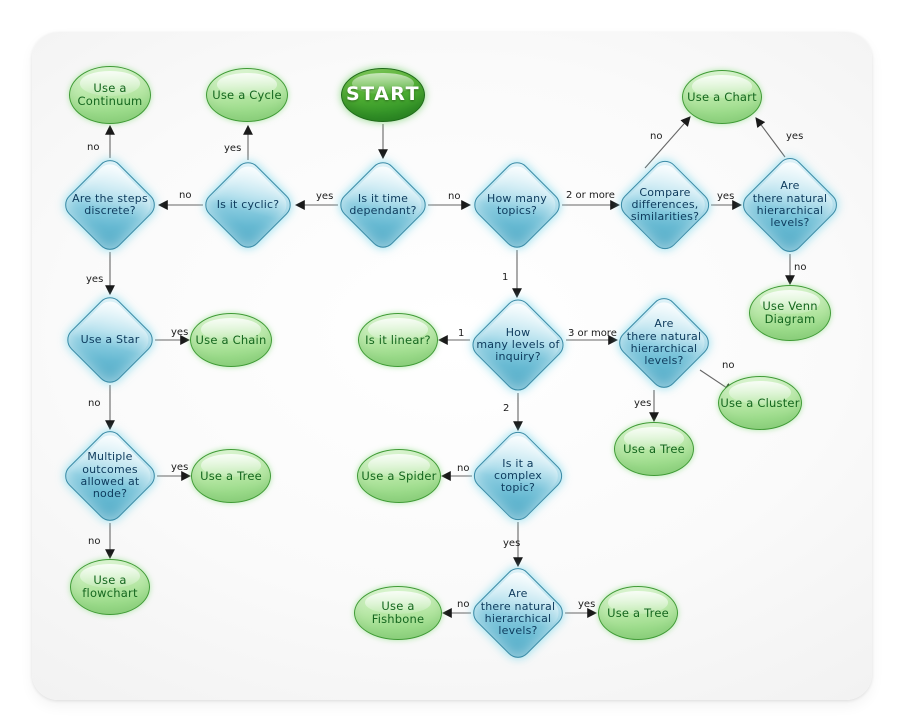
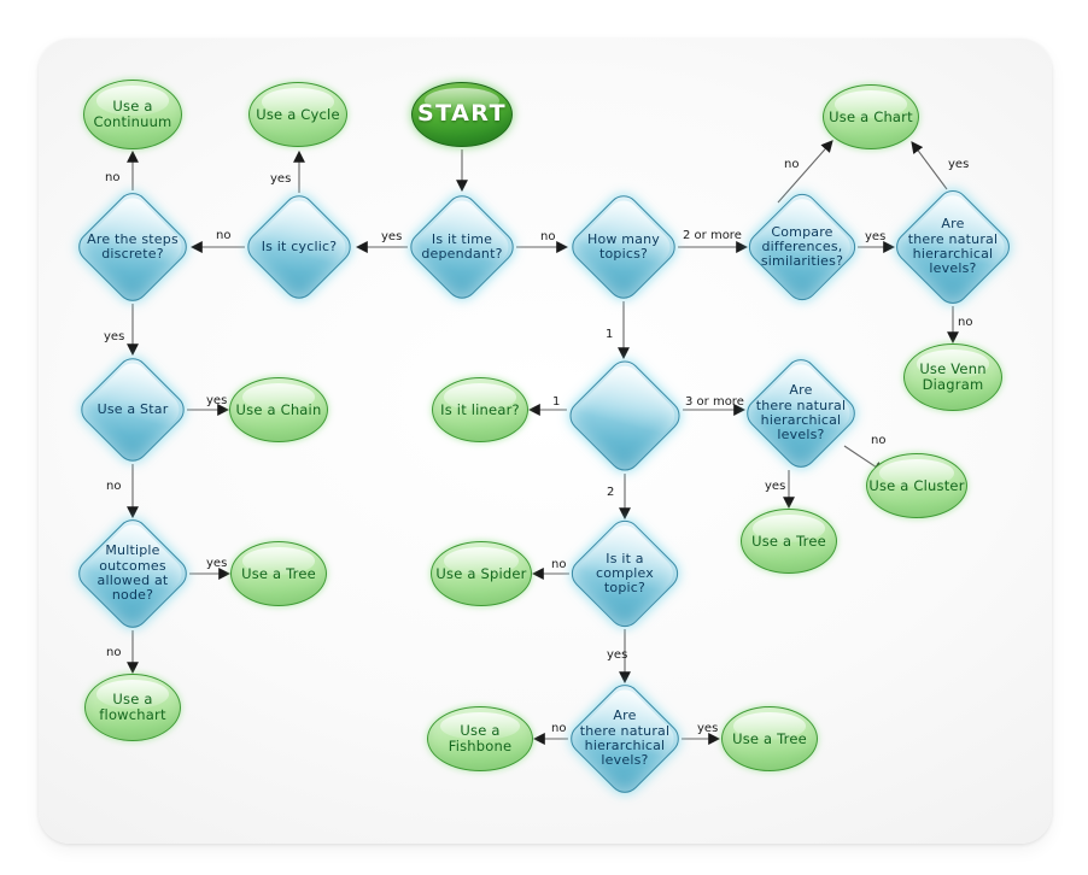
  START
  Use a
  Continuum
  Use a Cycle
  Use a Chart
  Are the steps
  discrete?
  Is it cyclic?
  Is it time
  dependant?
  How many
  topics?
  Compare
  differences,
  similarities?
  Are
  there natural
  hierarchical
  levels?
  Use Venn
  Diagram
  Use a Star
  Use a Chain
  Is it linear?
- How
- many levels of
- inquiry?
  Are
  there natural
  hierarchical
  levels?
  Use a Cluster
  Use a Tree
  Multiple
  outcomes
  allowed at
  node?
  Use a Tree
  Use a Spider
  Is it a
  complex
  topic?
  Use a
  flowchart
  Use a Fishbone
  Are
  there natural
  hierarchical
  levels?
  Use a Tree
  yes
  no
  yes
  no
  no
  yes
  yes
  no
  yes
  no
  2 or more
  1
  no
  yes
  yes
  no
  1
  3 or more
  2
  yes
  no
  no
  yes
  no
  yes
